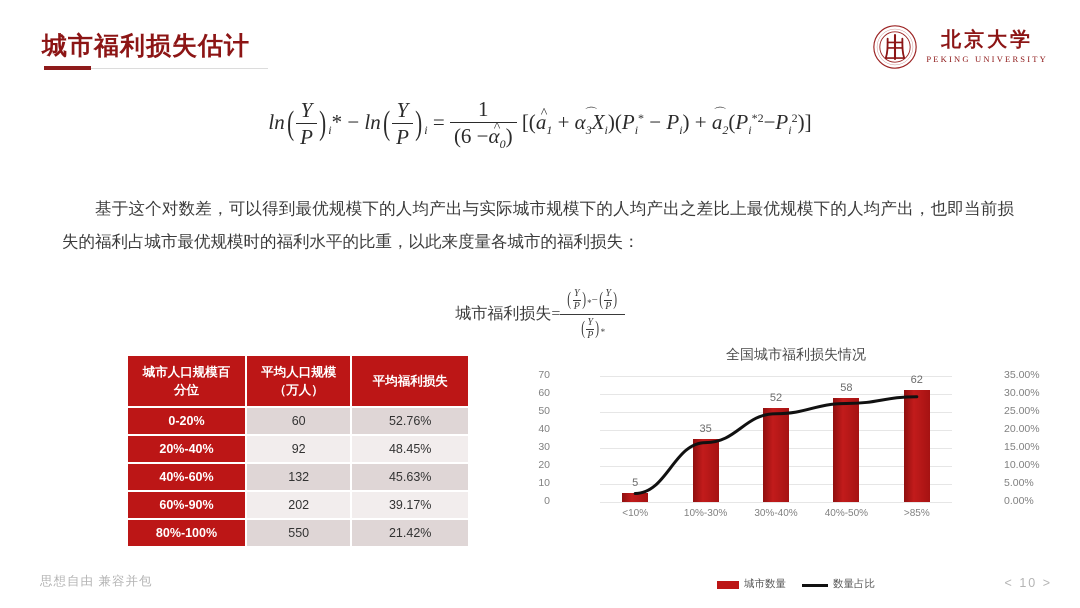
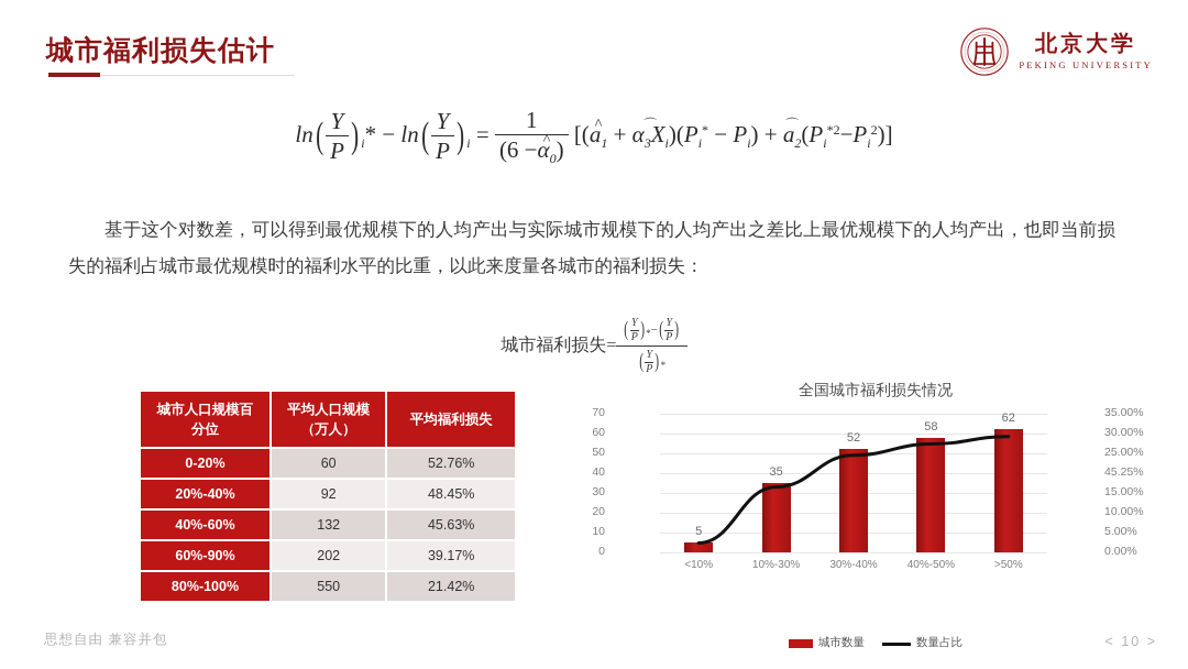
  城市福利损失估计
  北京大学
  PEKING UNIVERSITY
  ln(
  Y
  P
  ) i* − ln(
  Y
  P
  ) i =
  1
  (6 −
  ^
  α0)
  [(
  ^
  a1 +
  ⌒
  α3Xi)(Pi* − Pi) +
  ⌒
  a2(Pi*2−Pi2)]
  基于这个对数差，可以得到最优规模下的人均产出与实际城市规模下的人均产出之差比上最优规模下的人均产出，也即当前损失的福利占城市最优规模时的福利水平的比重，以此来度量各城市的福利损失：
  城市福利损失=
  (
  Y
  P
  ) *−(
  Y
  P
  )
  (
  Y
  P
  ) *
  城市人口规模百 分位	平均人口规模 （万人）	平均福利损失
  0-20%	60	52.76%
  20%-40%	92	48.45%
  40%-60%	132	45.63%
  60%-90%	202	39.17%
  80%-100%	550	21.42%
  全国城市福利损失情况
  0
  10
  20
  30
  40
  50
  60
  70
  0.00%
  5.00%
  10.00%
  15.00%
- 20.00%
+ 45.25%
  25.00%
  30.00%
  35.00%
  5
  <10%
  35
  10%-30%
  52
  30%-40%
  58
  40%-50%
  62
- >85%
+ >50%
  城市数量
  数量占比
  思想自由 兼容并包
  < 10 >
